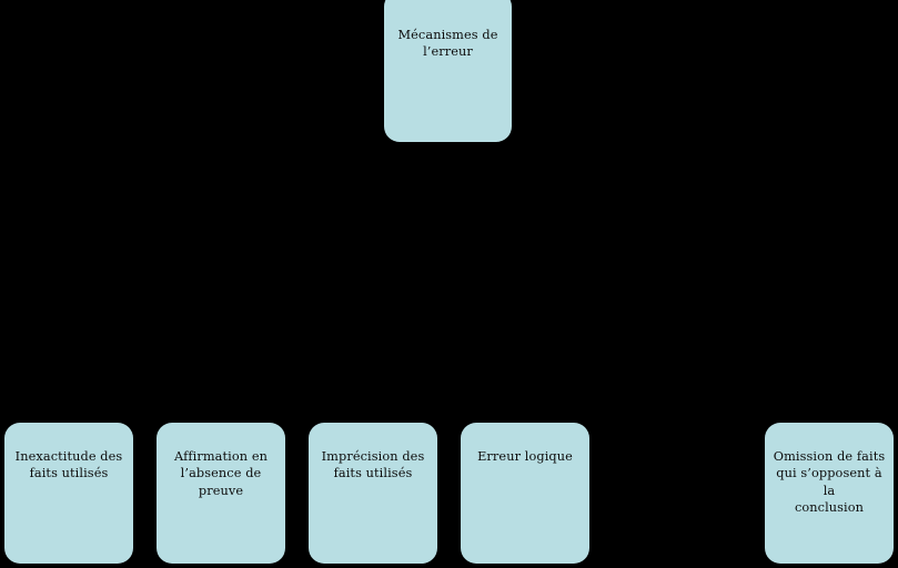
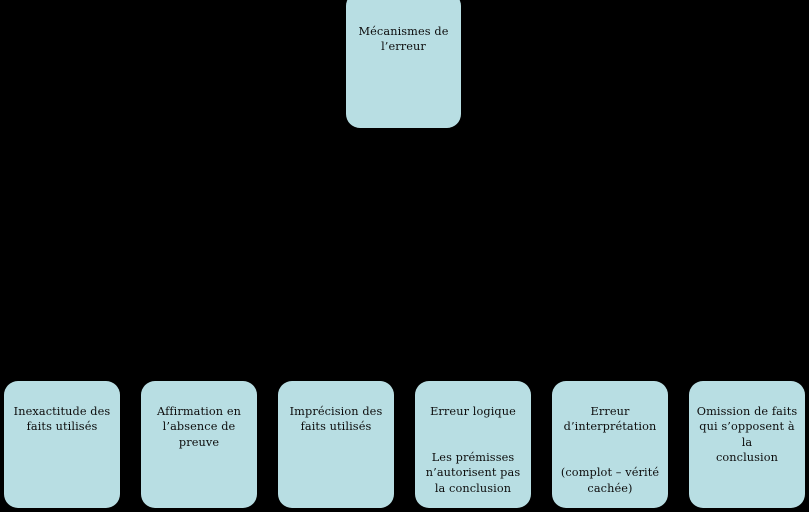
  Mécanismes de
  l’erreur
  Inexactitude des
  faits utilisés
  Affirmation en
  l’absence de
  preuve
  Imprécision des
  faits utilisés
  Erreur logique
+ Les prémisses
+ n’autorisent pas
+ la conclusion
+ Erreur
+ d’interprétation
+ (complot – vérité
+ cachée)
  Omission de faits
  qui s’opposent à la
  conclusion
